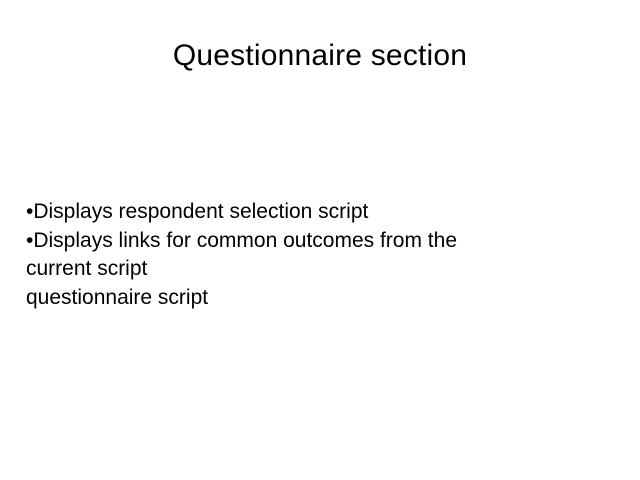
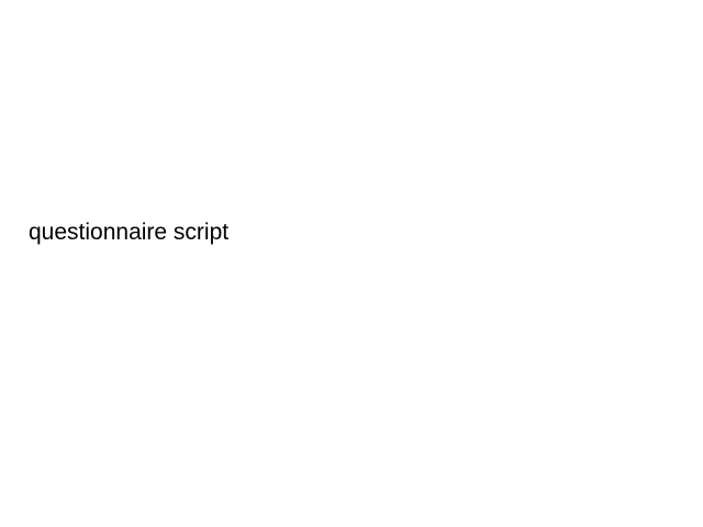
- Questionnaire section
- •Displays respondent selection script
- •Displays links for common outcomes from the
- current script
  questionnaire script
